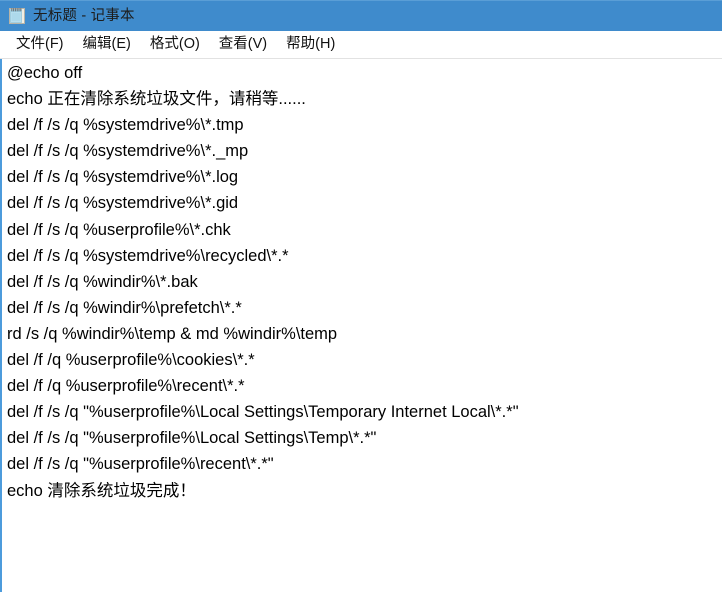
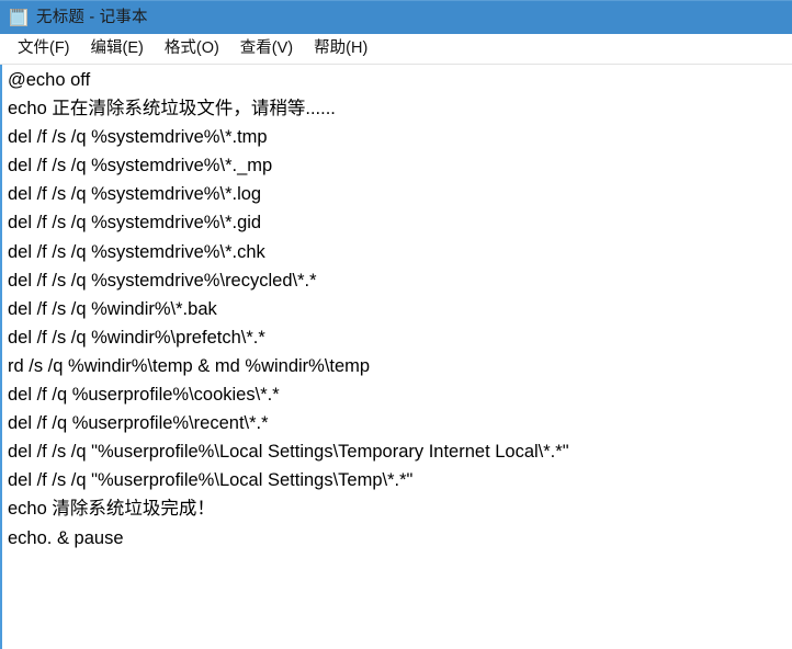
  无标题 - 记事本
  文件(F)
  编辑(E)
  格式(O)
  查看(V)
  帮助(H)
  @echo off
  echo 正在清除系统垃圾文件，请稍等......
  del /f /s /q %systemdrive%\*.tmp
  del /f /s /q %systemdrive%\*._mp
  del /f /s /q %systemdrive%\*.log
  del /f /s /q %systemdrive%\*.gid
- del /f /s /q %userprofile%\*.chk
+ del /f /s /q %systemdrive%\*.chk
  del /f /s /q %systemdrive%\recycled\*.*
  del /f /s /q %windir%\*.bak
  del /f /s /q %windir%\prefetch\*.*
  rd /s /q %windir%\temp & md %windir%\temp
  del /f /q %userprofile%\cookies\*.*
  del /f /q %userprofile%\recent\*.*
  del /f /s /q "%userprofile%\Local Settings\Temporary Internet Local\*.*"
  del /f /s /q "%userprofile%\Local Settings\Temp\*.*"
- del /f /s /q "%userprofile%\recent\*.*"
  echo 清除系统垃圾完成！
+ echo. & pause
